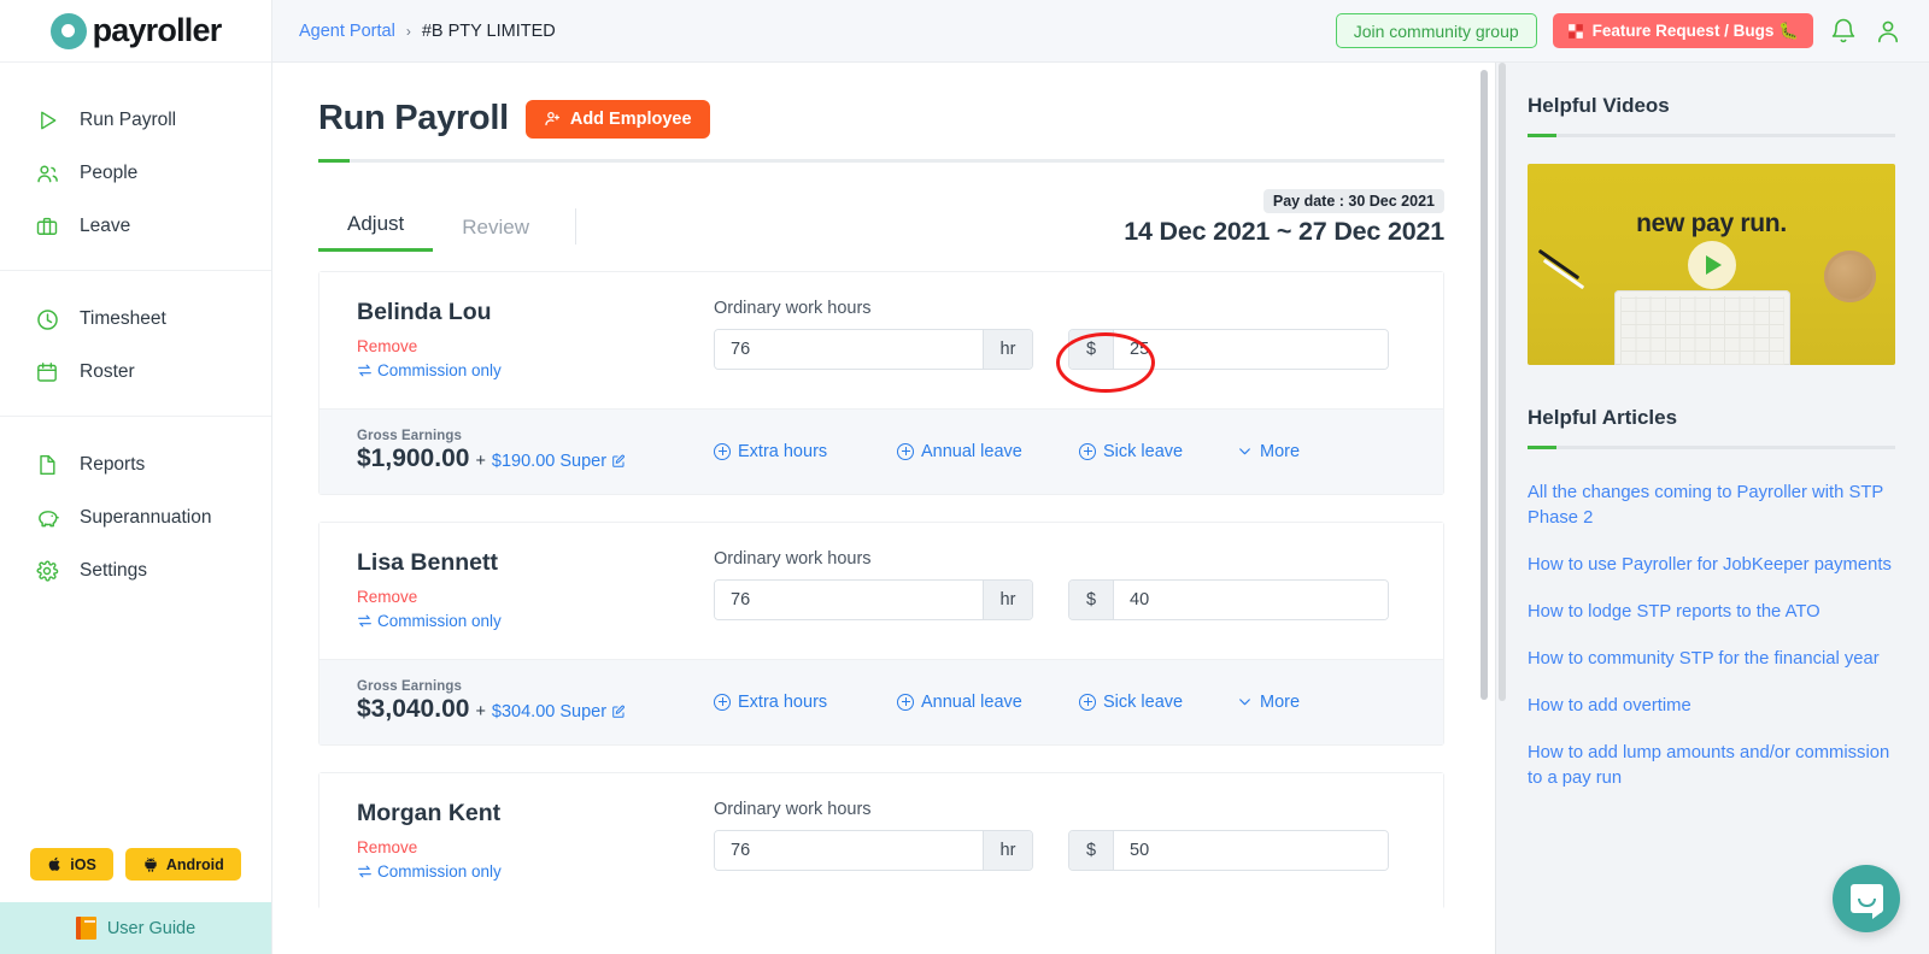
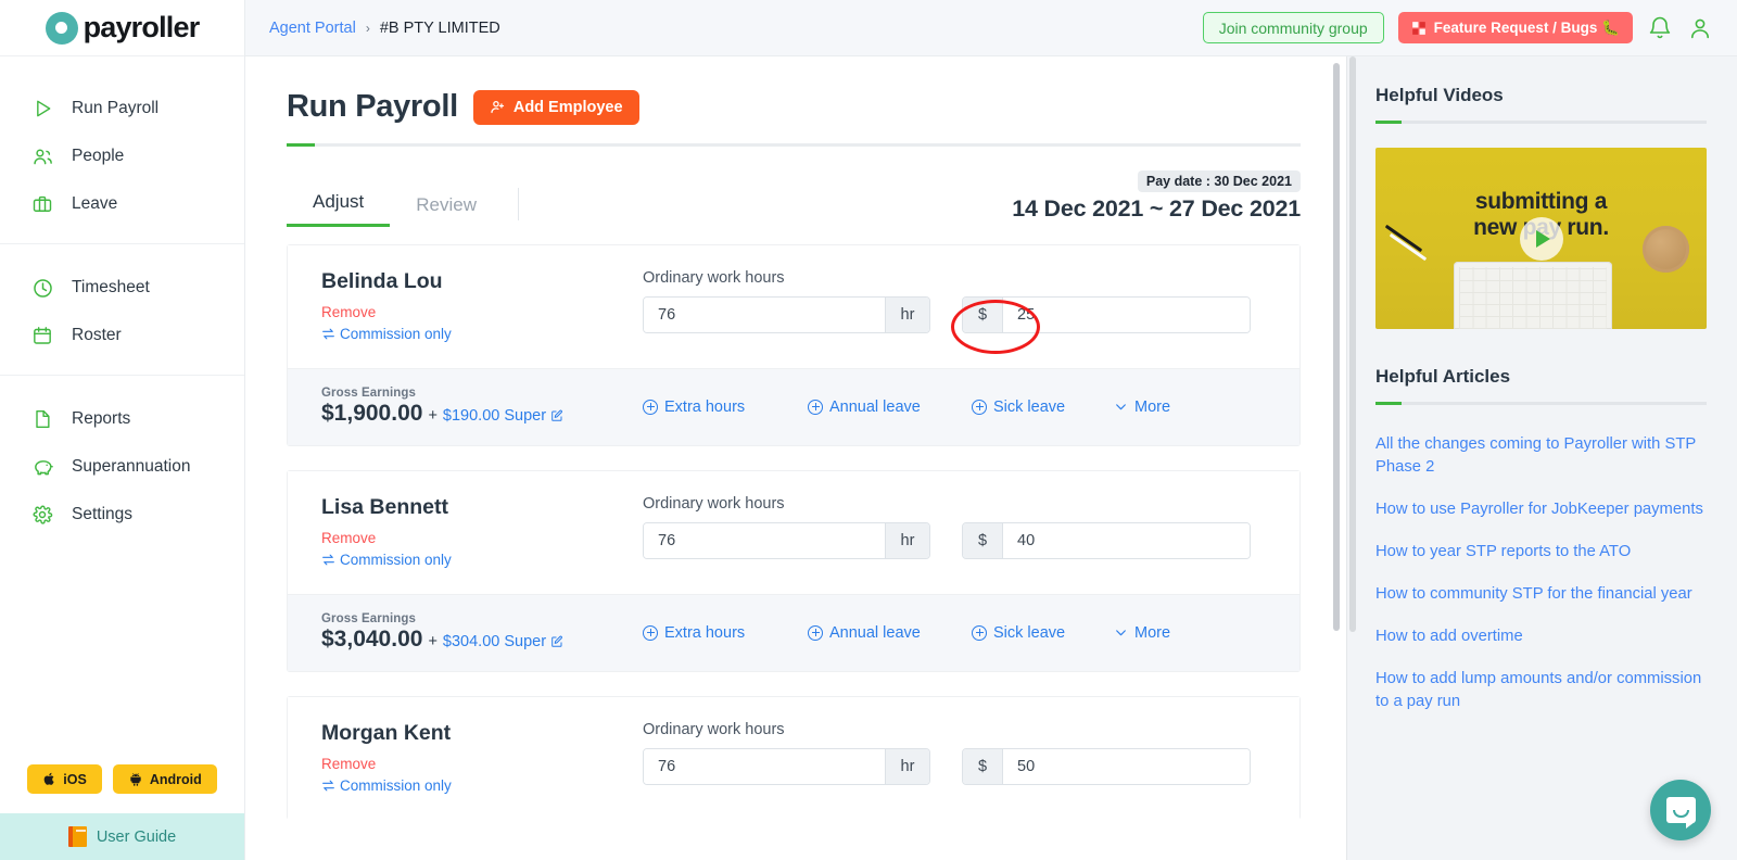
  payroller
  Run Payroll
  People
  Leave
  Timesheet
  Roster
  Reports
  Superannuation
  Settings
  iOS
  Android
  User Guide
  Agent Portal
  ›
  #B PTY LIMITED
  Join community group
  Feature Request / Bugs 🐛
  Run Payroll
  Add Employee
  Adjust
  Review
  Pay date : 30 Dec 2021
  14 Dec 2021 ~ 27 Dec 2021
  Belinda Lou
  Remove
  Commission only
  Ordinary work hours
  76
  hr
  $
  25
  Gross Earnings
  $1,900.00
  +
  $190.00
  Super
  Extra hours
  Annual leave
  Sick leave
  More
  Lisa Bennett
  Remove
  Commission only
  Ordinary work hours
  76
  hr
  $
  40
  Gross Earnings
  $3,040.00
  +
  $304.00
  Super
  Extra hours
  Annual leave
  Sick leave
  More
  Morgan Kent
  Remove
  Commission only
  Ordinary work hours
  76
  hr
  $
  50
  Helpful Videos
+ submitting a
  new pay run.
  Helpful Articles
  All the changes coming to Payroller with STP Phase 2
  How to use Payroller for JobKeeper payments
- How to lodge STP reports to the ATO
+ How to year STP reports to the ATO
  How to community STP for the financial year
  How to add overtime
  How to add lump amounts and/or commission to a pay run
